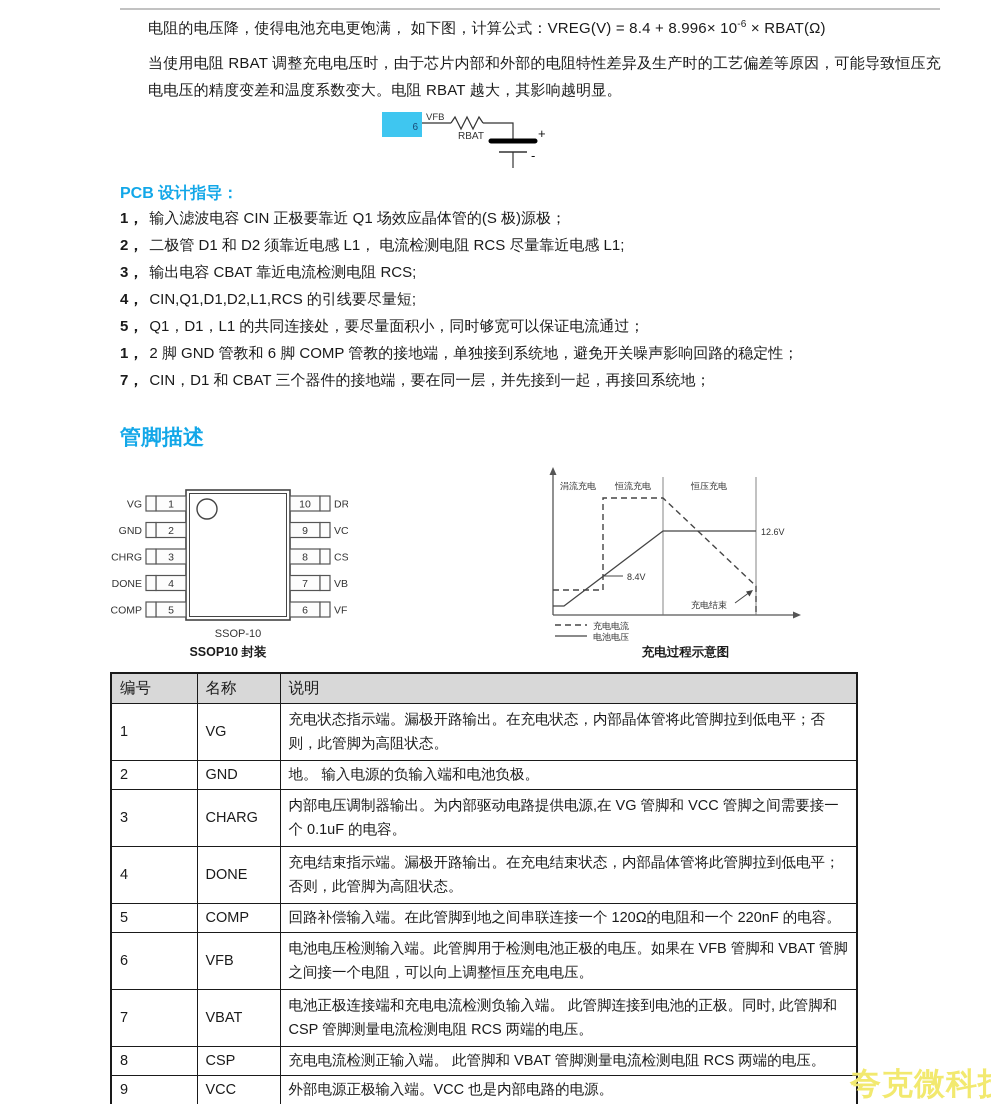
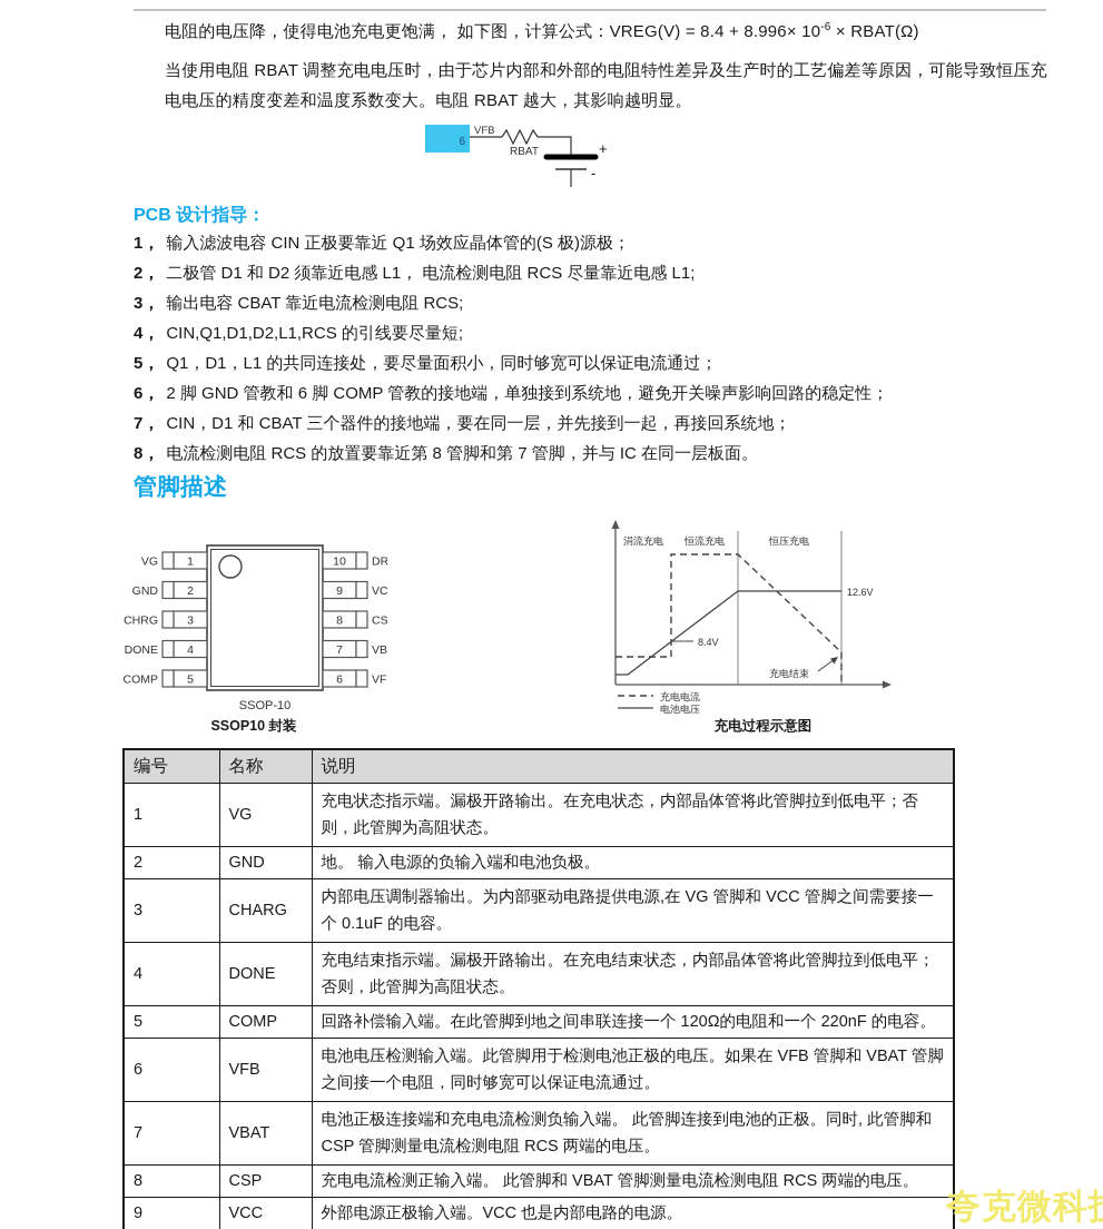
  电阻的电压降，使得电池充电更饱满， 如下图，计算公式：VREG(V) = 8.4 + 8.996× 10-6 × RBAT(Ω)
  当使用电阻 RBAT 调整充电电压时，由于芯片内部和外部的电阻特性差异及生产时的工艺偏差等原因，可能导致恒压充电电压的精度变差和温度系数变大。电阻 RBAT 越大，其影响越明显。
  6
  VFB
  RBAT
  +
  -
  PCB 设计指导：
  1， 输入滤波电容 CIN 正极要靠近 Q1 场效应晶体管的(S 极)源极；
  2， 二极管 D1 和 D2 须靠近电感 L1， 电流检测电阻 RCS 尽量靠近电感 L1;
  3， 输出电容 CBAT 靠近电流检测电阻 RCS;
  4， CIN,Q1,D1,D2,L1,RCS 的引线要尽量短;
  5， Q1，D1，L1 的共同连接处，要尽量面积小，同时够宽可以保证电流通过；
- 1， 2 脚 GND 管教和 6 脚 COMP 管教的接地端，单独接到系统地，避免开关噪声影响回路的稳定性；
+ 6， 2 脚 GND 管教和 6 脚 COMP 管教的接地端，单独接到系统地，避免开关噪声影响回路的稳定性；
  7， CIN，D1 和 CBAT 三个器件的接地端，要在同一层，并先接到一起，再接回系统地；
+ 8， 电流检测电阻 RCS 的放置要靠近第 8 管脚和第 7 管脚，并与 IC 在同一层板面。
  管脚描述
  1
  2
  3
  4
  5
  VG
  GND
  CHRG
  DONE
  COMP
  10
  9
  8
  7
  6
  SSOP-10
  SSOP10 封装
  涓流充电
  恒流充电
  恒压充电
  8.4V
  12.6V
  充电结束
  充电电流
  电池电压
  充电过程示意图
  编号	名称	说明
  1	VG	充电状态指示端。漏极开路输出。在充电状态，内部晶体管将此管脚拉到低电平；否则，此管脚为高阻状态。
  2	GND	地。 输入电源的负输入端和电池负极。
  3	CHARG	内部电压调制器输出。为内部驱动电路提供电源,在 VG 管脚和 VCC 管脚之间需要接一个 0.1uF 的电容。
  4	DONE	充电结束指示端。漏极开路输出。在充电结束状态，内部晶体管将此管脚拉到低电平；否则，此管脚为高阻状态。
  5	COMP	回路补偿输入端。在此管脚到地之间串联连接一个 120Ω的电阻和一个 220nF 的电容。
- 6	VFB	电池电压检测输入端。此管脚用于检测电池正极的电压。如果在 VFB 管脚和 VBAT 管脚之间接一个电阻，可以向上调整恒压充电电压。
+ 6	VFB	电池电压检测输入端。此管脚用于检测电池正极的电压。如果在 VFB 管脚和 VBAT 管脚之间接一个电阻，同时够宽可以保证电流通过。
  7	VBAT	电池正极连接端和充电电流检测负输入端。 此管脚连接到电池的正极。同时, 此管脚和 CSP 管脚测量电流检测电阻 RCS 两端的电压。
  8	CSP	充电电流检测正输入端。 此管脚和 VBAT 管脚测量电流检测电阻 RCS 两端的电压。
  9	VCC	外部电源正极输入端。VCC 也是内部电路的电源。
  夸克微科
